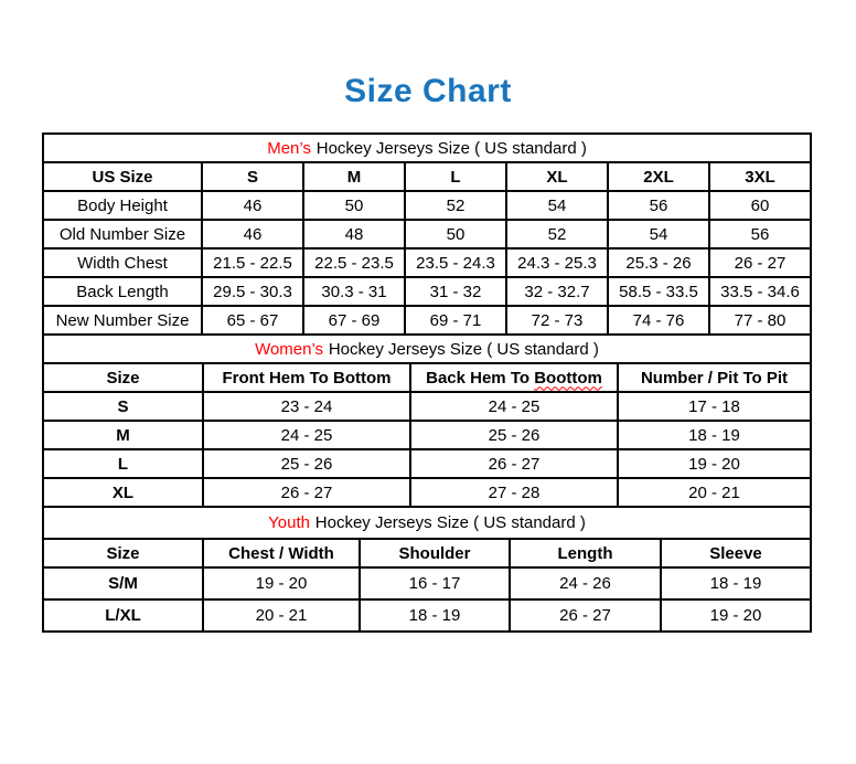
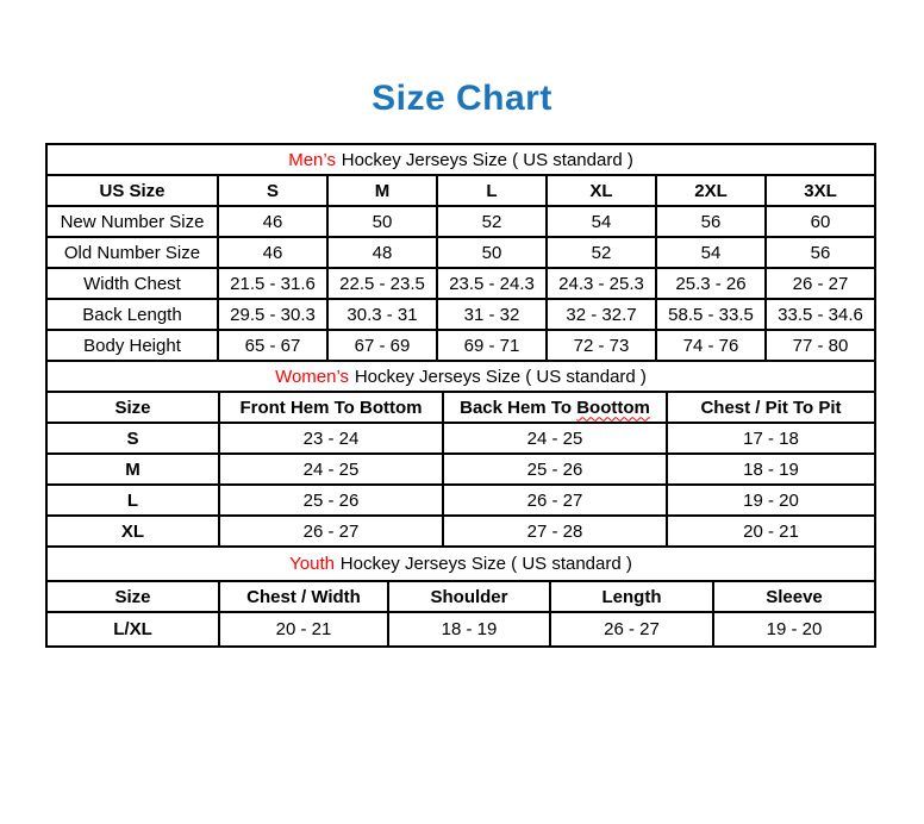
  Size Chart
  Men’s Hockey Jerseys Size ( US standard )
  US Size	S	M	L	XL	2XL	3XL
- Body Height	46	50	52	54	56	60
+ New Number Size	46	50	52	54	56	60
  Old Number Size	46	48	50	52	54	56
- Width Chest	21.5 - 22.5	22.5 - 23.5	23.5 - 24.3	24.3 - 25.3	25.3 - 26	26 - 27
+ Width Chest	21.5 - 31.6	22.5 - 23.5	23.5 - 24.3	24.3 - 25.3	25.3 - 26	26 - 27
  Back Length	29.5 - 30.3	30.3 - 31	31 - 32	32 - 32.7	58.5 - 33.5	33.5 - 34.6
- New Number Size	65 - 67	67 - 69	69 - 71	72 - 73	74 - 76	77 - 80
+ Body Height	65 - 67	67 - 69	69 - 71	72 - 73	74 - 76	77 - 80
  Women’s Hockey Jerseys Size ( US standard )
- Size	Front Hem To Bottom	Back Hem To Boottom	Number / Pit To Pit
+ Size	Front Hem To Bottom	Back Hem To Boottom	Chest / Pit To Pit
  S	23 - 24	24 - 25	17 - 18
  M	24 - 25	25 - 26	18 - 19
  L	25 - 26	26 - 27	19 - 20
  XL	26 - 27	27 - 28	20 - 21
  Youth Hockey Jerseys Size ( US standard )
  Size	Chest / Width	Shoulder	Length	Sleeve
- S/M	19 - 20	16 - 17	24 - 26	18 - 19
  L/XL	20 - 21	18 - 19	26 - 27	19 - 20
